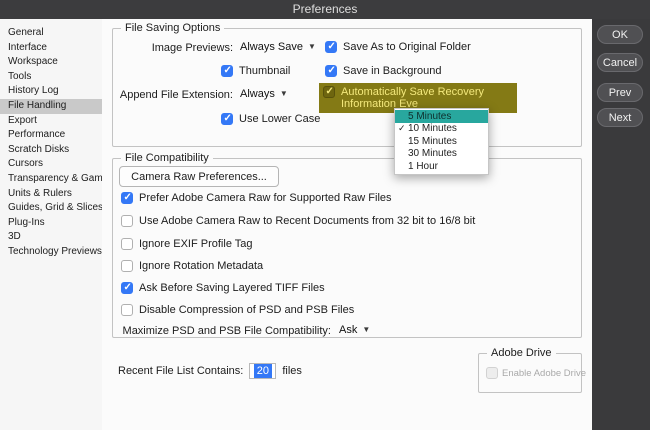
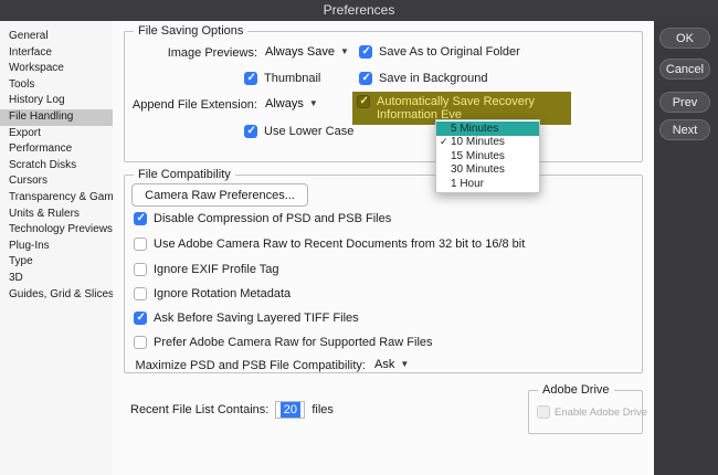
  Preferences
  General
  Interface
  Workspace
  Tools
  History Log
  File Handling
  Export
  Performance
  Scratch Disks
  Cursors
  Transparency & Gam
  Units & Rulers
- Guides, Grid & Slices
+ Technology Previews
  Plug-Ins
+ Type
  3D
- Technology Previews
+ Guides, Grid & Slices
  File Saving Options
  Image Previews:
  Always Save
  ▼
  Save As to Original Folder
  Thumbnail
  Save in Background
  Append File Extension:
  Always
  ▼
  Automatically Save Recovery Information Eve
  Use Lower Case
  5 Minutes
  10 Minutes
  15 Minutes
  30 Minutes
  1 Hour
  File Compatibility
  Camera Raw Preferences...
- Prefer Adobe Camera Raw for Supported Raw Files
+ Disable Compression of PSD and PSB Files
  Use Adobe Camera Raw to Recent Documents from 32 bit to 16/8 bit
  Ignore EXIF Profile Tag
  Ignore Rotation Metadata
  Ask Before Saving Layered TIFF Files
- Disable Compression of PSD and PSB Files
+ Prefer Adobe Camera Raw for Supported Raw Files
  Maximize PSD and PSB File Compatibility:
  Ask
  ▼
  Recent File List Contains:
  20
  files
  Adobe Drive
  Enable Adobe Drive
  OK
  Cancel
  Prev
  Next
